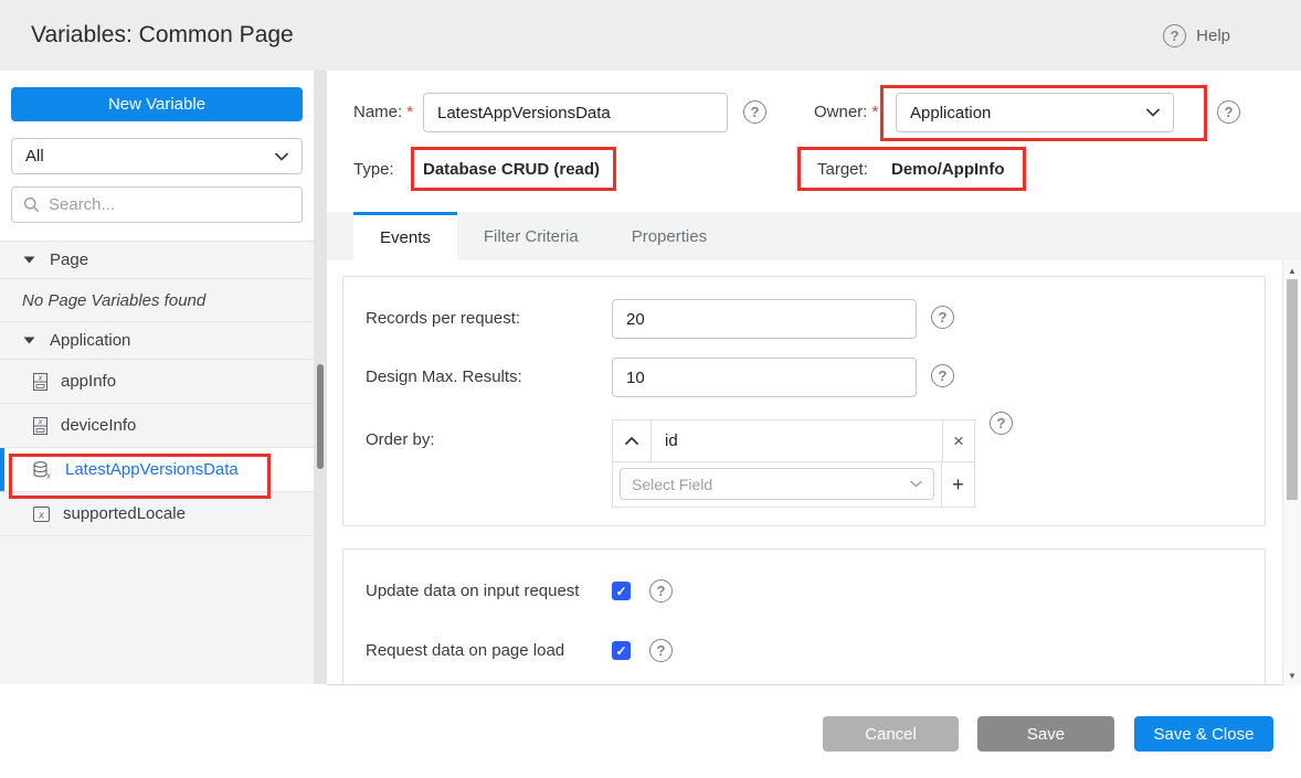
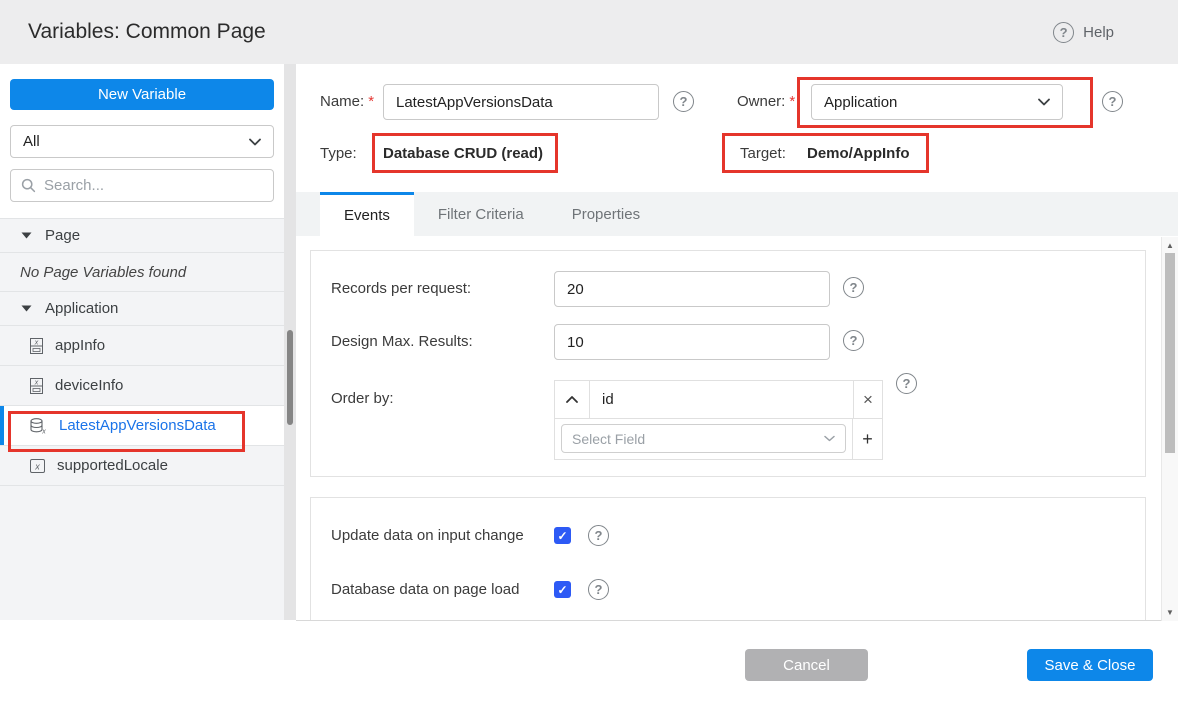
  Variables: Common Page
  ?
  Help
  New Variable
  All
  Search...
  Page
  No Page Variables found
  Application
  appInfo
  deviceInfo
  LatestAppVersionsData
  x
  supportedLocale
  Name: *
  LatestAppVersionsData
  ?
  Owner: *
  Application
  ?
  Type:
  Database CRUD (read)
  Target:
  Demo/AppInfo
  Events
  Filter Criteria
  Properties
  Records per request:
  20
  ?
  Design Max. Results:
  10
  ?
  Order by:
  id
  ×
  Select Field
  +
  ?
- Update data on input request
+ Update data on input change
  ✓
  ?
- Request data on page load
+ Database data on page load
  ✓
  ?
  ▲
  ▼
  Cancel
- Save
  Save & Close
